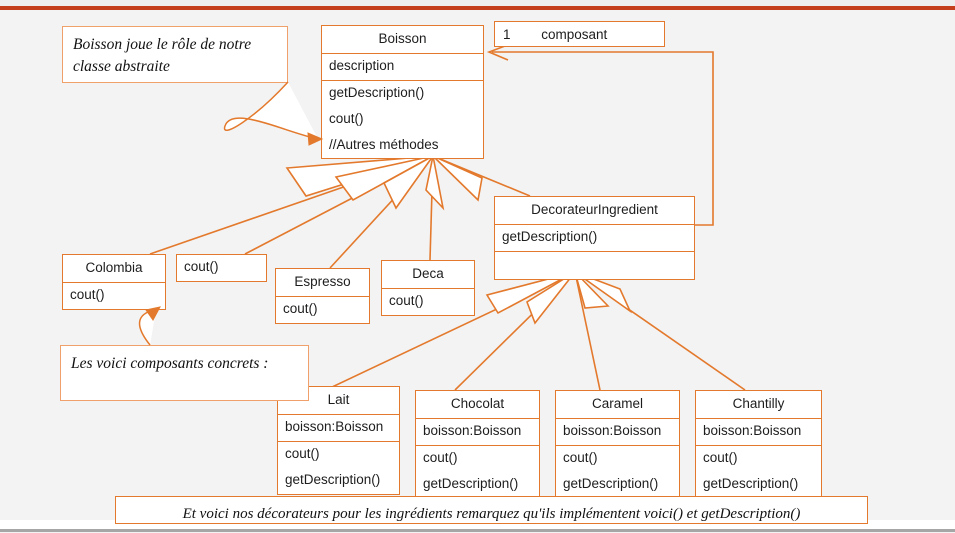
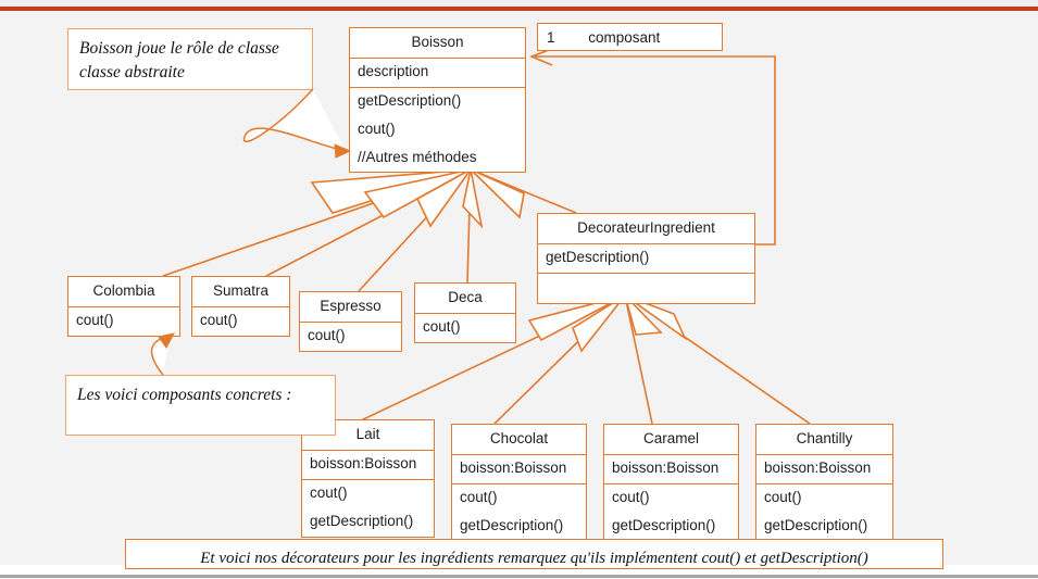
  Boisson
  description
  getDescription()
  cout()
  //Autres méthodes
  1
  composant
  DecorateurIngredient
  getDescription()
  Colombia
  cout()
+ Sumatra
  cout()
  Espresso
  cout()
  Deca
  cout()
  Lait
  boisson:Boisson
  cout()
  getDescription()
  Chocolat
  boisson:Boisson
  cout()
  getDescription()
  Caramel
  boisson:Boisson
  cout()
  getDescription()
  Chantilly
  boisson:Boisson
  cout()
  getDescription()
- Boisson joue le rôle de notre
+ Boisson joue le rôle de classe
  classe abstraite
  Les voici composants concrets :
- Et voici nos décorateurs pour les ingrédients remarquez qu'ils implémentent voici() et getDescription()
+ Et voici nos décorateurs pour les ingrédients remarquez qu'ils implémentent cout() et getDescription()
